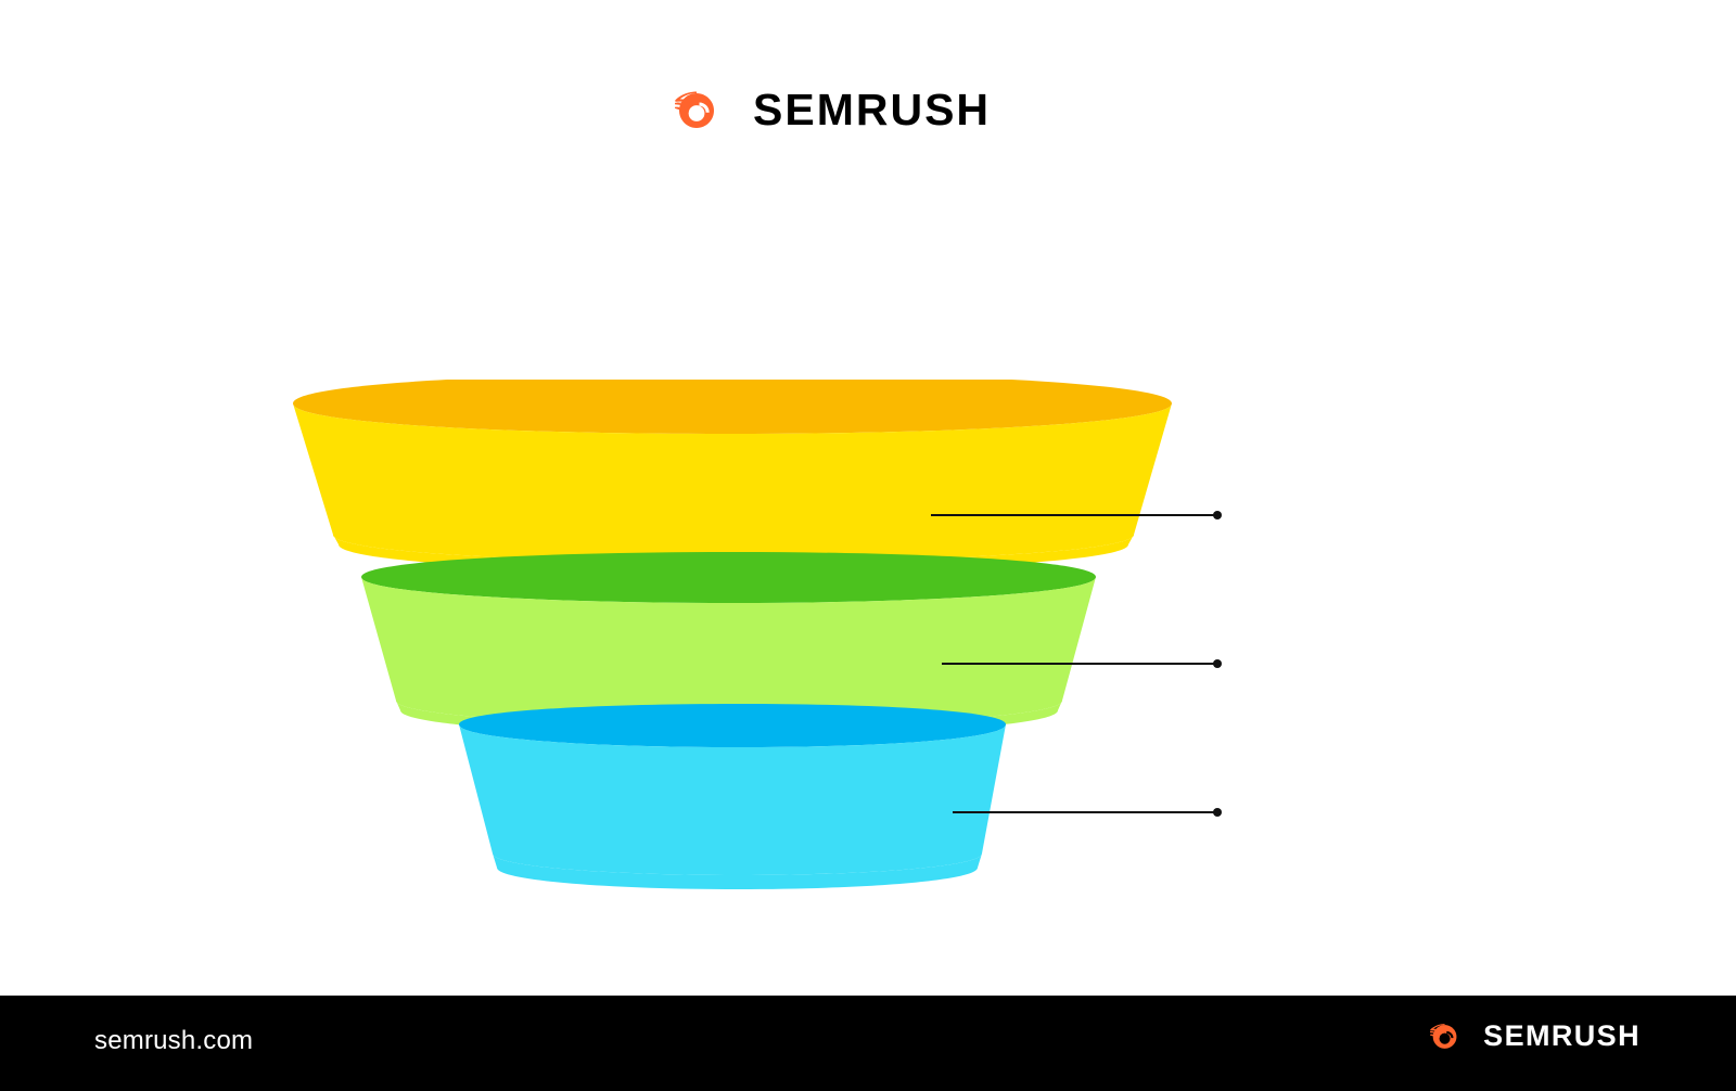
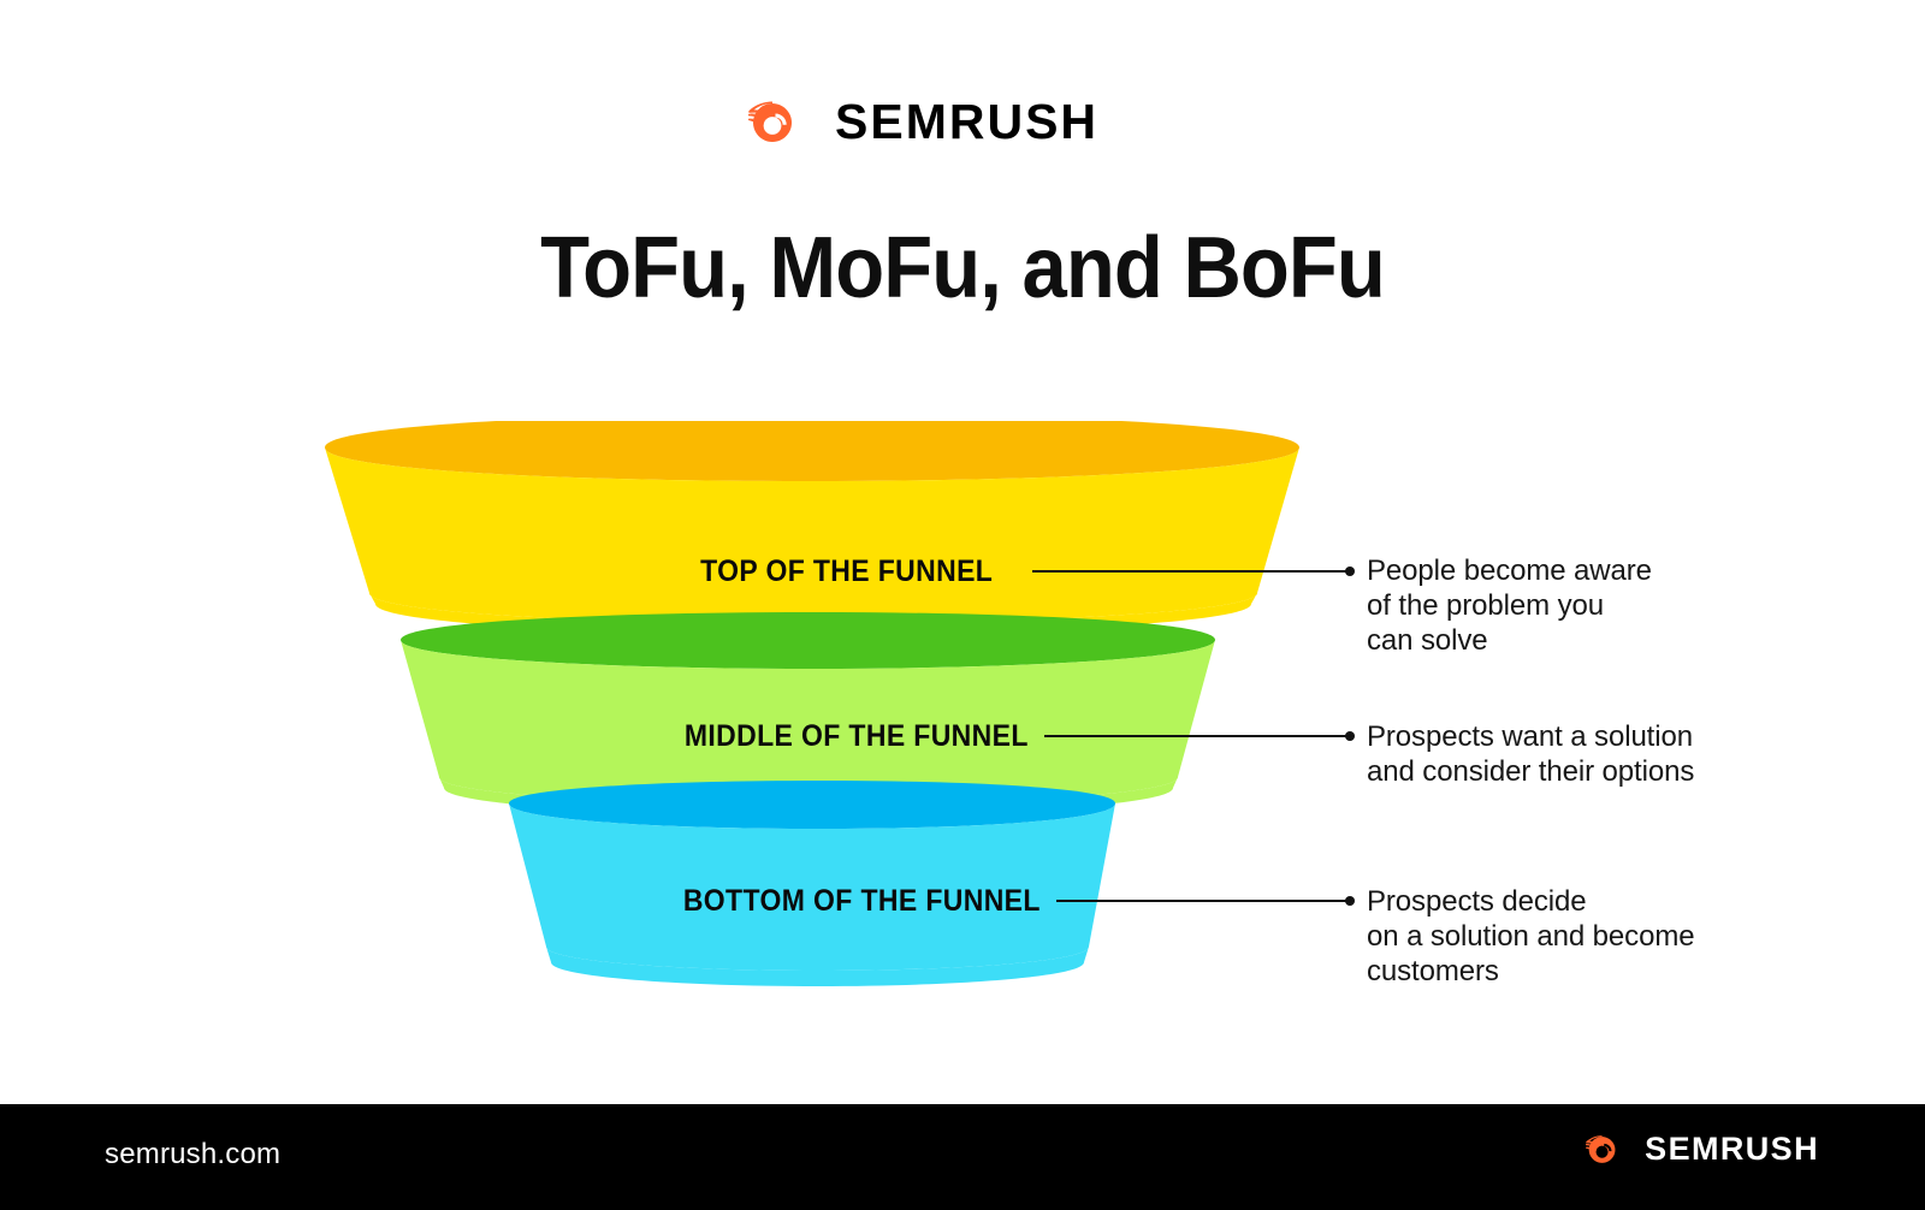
  SEMRUSH
+ ToFu, MoFu, and BoFu
+ TOP OF THE FUNNEL
+ MIDDLE OF THE FUNNEL
+ BOTTOM OF THE FUNNEL
+ People become aware
+ of the problem you
+ can solve
+ Prospects want a solution
+ and consider their options
+ Prospects decide
+ on a solution and become
+ customers
  semrush.com
  SEMRUSH
